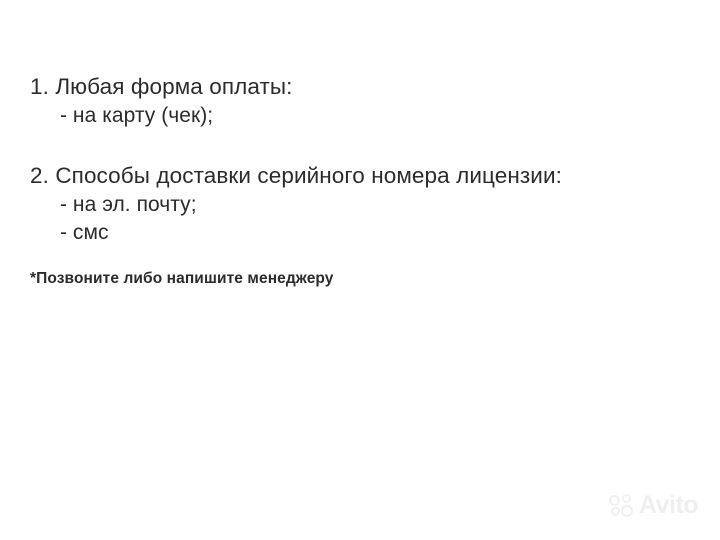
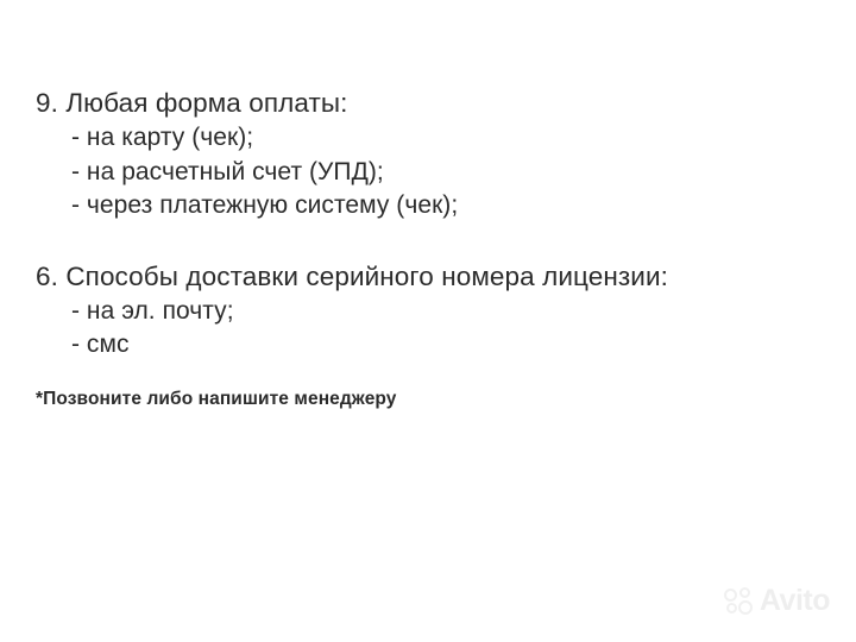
- 1. Любая форма оплаты:
+ 9. Любая форма оплаты:
  - на карту (чек);
+ - на расчетный счет (УПД);
+ - через платежную систему (чек);
- 2. Способы доставки серийного номера лицензии:
+ 6. Способы доставки серийного номера лицензии:
  - на эл. почту;
  - смс
  *Позвоните либо напишите менеджеру
